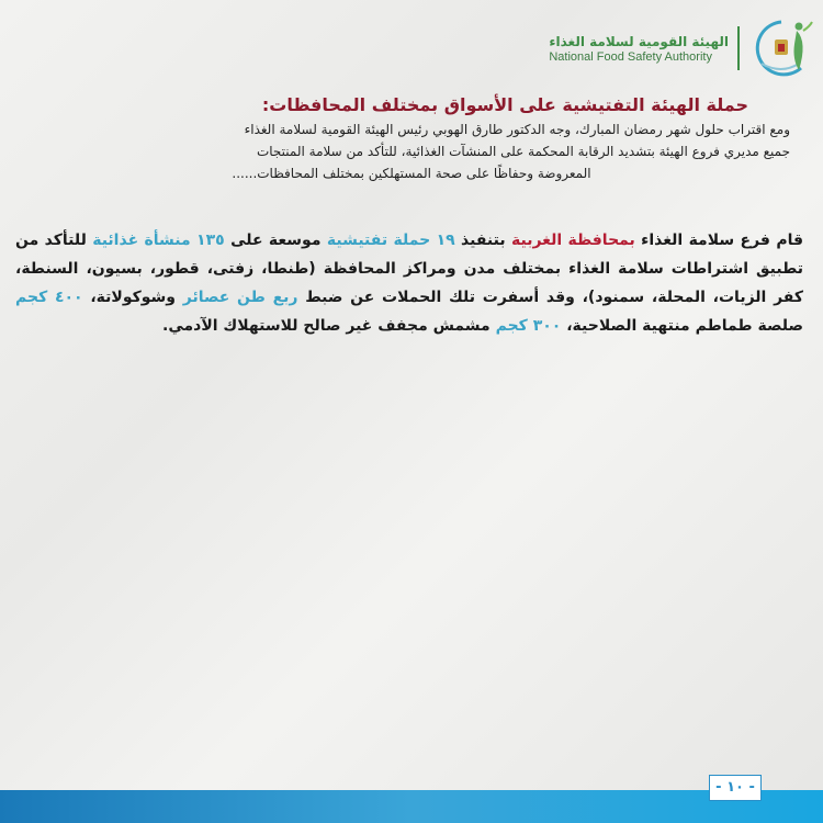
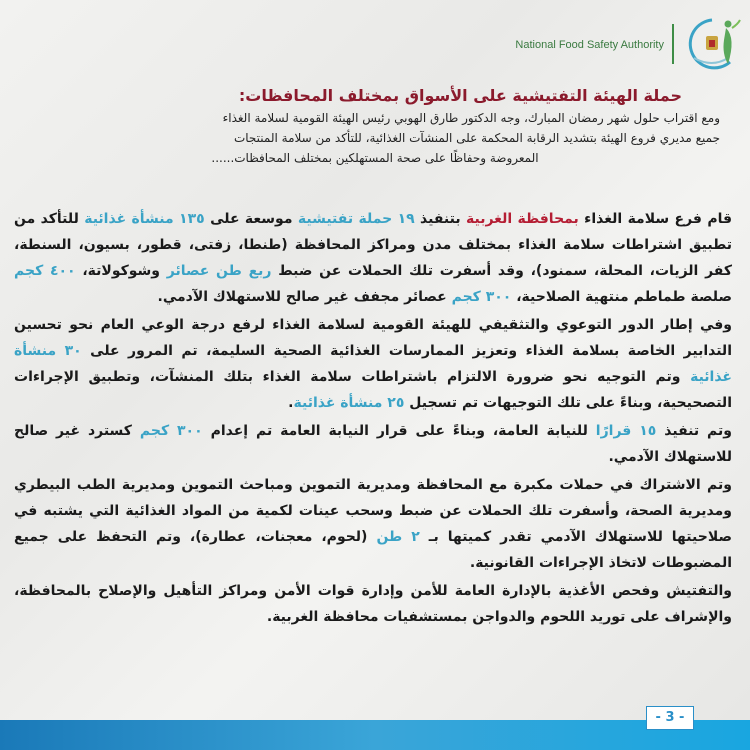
- الهيئة القومية لسلامة الغذاء
  National Food Safety Authority
  حملة الهيئة التفتيشية على الأسواق بمختلف المحافظات:
  ومع اقتراب حلول شهر رمضان المبارك، وجه الدكتور طارق الهوبي رئيس الهيئة القومية لسلامة الغذاء
  جميع مديري فروع الهيئة بتشديد الرقابة المحكمة على المنشآت الغذائية، للتأكد من سلامة المنتجات
  المعروضة وحفاظًا على صحة المستهلكين بمختلف المحافظات......
- قام فرع سلامة الغذاء بمحافظة الغربية بتنفيذ ١٩ حملة تفتيشية موسعة على ١٣٥ منشأة غذائية للتأكد من تطبيق اشتراطات سلامة الغذاء بمختلف مدن ومراكز المحافظة (طنطا، زفتى، قطور، بسيون، السنطة، كفر الزيات، المحلة، سمنود)، وقد أسفرت تلك الحملات عن ضبط ربع طن عصائر وشوكولاتة، ٤٠٠ كجم صلصة طماطم منتهية الصلاحية، ٣٠٠ كجم مشمش مجفف غير صالح للاستهلاك الآدمي.
+ قام فرع سلامة الغذاء بمحافظة الغربية بتنفيذ ١٩ حملة تفتيشية موسعة على ١٣٥ منشأة غذائية للتأكد من تطبيق اشتراطات سلامة الغذاء بمختلف مدن ومراكز المحافظة (طنطا، زفتى، قطور، بسيون، السنطة، كفر الزيات، المحلة، سمنود)، وقد أسفرت تلك الحملات عن ضبط ربع طن عصائر وشوكولاتة، ٤٠٠ كجم صلصة طماطم منتهية الصلاحية، ٣٠٠ كجم عصائر مجفف غير صالح للاستهلاك الآدمي.
+ وفي إطار الدور التوعوي والتثقيفي للهيئة القومية لسلامة الغذاء لرفع درجة الوعي العام نحو تحسين التدابير الخاصة بسلامة الغذاء وتعزيز الممارسات الغذائية الصحية السليمة، تم المرور على ٣٠ منشأة غذائية وتم التوجيه نحو ضرورة الالتزام باشتراطات سلامة الغذاء بتلك المنشآت، وتطبيق الإجراءات التصحيحية، وبناءً على تلك التوجيهات تم تسجيل ٢٥ منشأة غذائية.
+ وتم تنفيذ ١٥ قرارًا للنيابة العامة، وبناءً على قرار النيابة العامة تم إعدام ٣٠٠ كجم كسترد غير صالح للاستهلاك الآدمي.
+ وتم الاشتراك في حملات مكبرة مع المحافظة ومديرية التموين ومباحث التموين ومديرية الطب البيطري ومديرية الصحة، وأسفرت تلك الحملات عن ضبط وسحب عينات لكمية من المواد الغذائية التي يشتبه في صلاحيتها للاستهلاك الآدمي تقدر كميتها بـ ٢ طن (لحوم، معجنات، عطارة)، وتم التحفظ على جميع المضبوطات لاتخاذ الإجراءات القانونية.
+ والتفتيش وفحص الأغذية بالإدارة العامة للأمن وإدارة قوات الأمن ومراكز التأهيل والإصلاح بالمحافظة، والإشراف على توريد اللحوم والدواجن بمستشفيات محافظة الغربية.
- - ١٠ -
+ - 3 -
